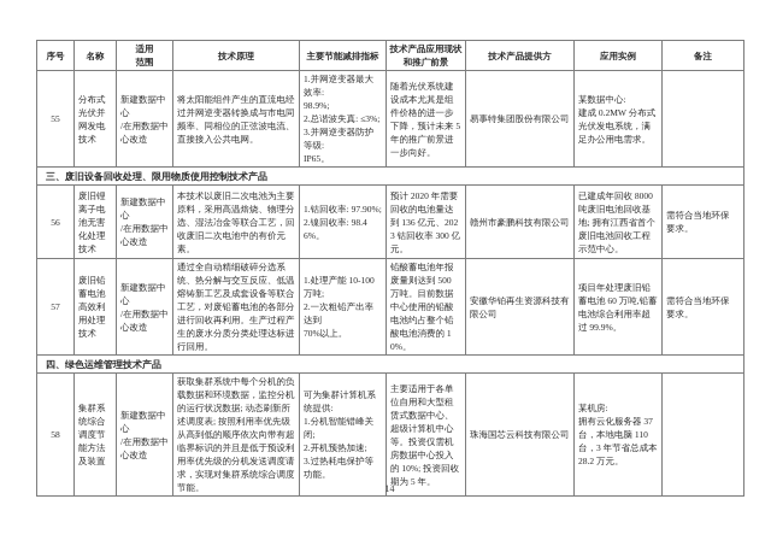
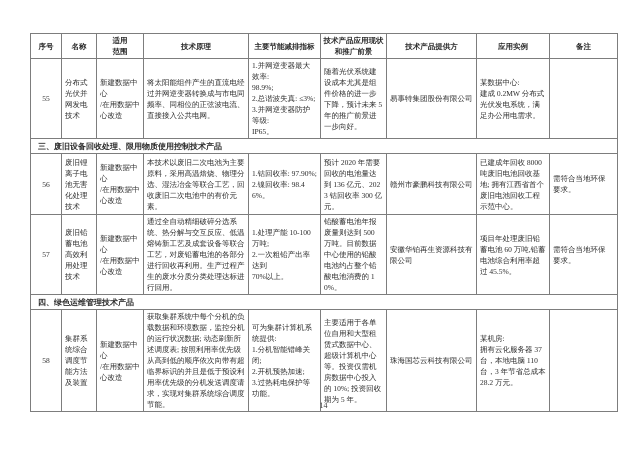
  序号	名称	适用 范围	技术原理	主要节能减排指标	技术产品应用现状和推广前景	技术产品提供方	应用实例	备注
  55	分布式光伏并网发电技术	新建数据中心 /在用数据中心改造	将太阳能组件产生的直流电经过并网逆变器转换成与市电同频率、同相位的正弦波电流、直接接入公共电网。	1.并网逆变器最大效率: 98.9%; 2.总谐波失真: ≤3%; 3.并网逆变器防护等级: IP65。	随着光伏系统建设成本尤其是组件价格的进一步下降，预计未来 5 年的推广前景进一步向好。	易事特集团股份有限公司	某数据中心: 建成 0.2MW 分布式光伏发电系统，满足办公用电需求。
  三、废旧设备回收处理、限用物质使用控制技术产品
  56	废旧锂离子电池无害化处理技术	新建数据中心 /在用数据中心改造	本技术以废旧二次电池为主要原料，采用高温焙烧、物理分选、湿法冶金等联合工艺，回收废旧二次电池中的有价元素。	1.钴回收率: 97.90%; 2.镍回收率: 98.46%。	预计 2020 年需要回收的电池量达到 136 亿元、2023 钴回收率 300 亿元。	赣州市豪鹏科技有限公司	已建成年回收 8000 吨废旧电池回收基地; 拥有江西省首个废旧电池回收工程示范中心。	需符合当地环保 要求。
- 57	废旧铅蓄电池高效利用处理技术	新建数据中心 /在用数据中心改造	通过全自动精细破碎分选系统、热分解与交互反应、低温熔铸新工艺及成套设备等联合工艺，对废铅蓄电池的各部分进行回收再利用。生产过程产生的废水分质分类处理达标进行回用。	1.处理产能 10-100 万吨; 2.一次粗铅产出率达到 70%以上。	铅酸蓄电池年报废量则达到 500 万吨。目前数据中心使用的铅酸电池约占整个铅酸电池消费的 10%。	安徽华铂再生资源科技有限公司	项目年处理废旧铅蓄电池 60 万吨,铅蓄电池综合利用率超过 99.9%。	需符合当地环保 要求。
+ 57	废旧铅蓄电池高效利用处理技术	新建数据中心 /在用数据中心改造	通过全自动精细破碎分选系统、热分解与交互反应、低温熔铸新工艺及成套设备等联合工艺，对废铅蓄电池的各部分进行回收再利用。生产过程产生的废水分质分类处理达标进行回用。	1.处理产能 10-100 万吨; 2.一次粗铅产出率达到 70%以上。	铅酸蓄电池年报废量则达到 500 万吨。目前数据中心使用的铅酸电池约占整个铅酸电池消费的 10%。	安徽华铂再生资源科技有限公司	项目年处理废旧铅蓄电池 60 万吨,铅蓄电池综合利用率超过 45.5%。	需符合当地环保 要求。
  四、绿色运维管理技术产品
  58	集群系统综合调度节能方法及装置	新建数据中心 /在用数据中心改造	获取集群系统中每个分机的负载数据和环境数据，监控分机的运行状况数据; 动态刷新所述调度表; 按照利用率优先级从高到低的顺序依次向带有超临界标识的并且是低于预设利用率优先级的分机发送调度请求，实现对集群系统综合调度节能。	可为集群计算机系统提供: 1.分机智能错峰关闭; 2.开机预热加速; 3.过热耗电保护等功能。	主要适用于各单位自用和大型租赁式数据中心、超级计算机中心等。投资仅需机房数据中心投入的 10%; 投资回收期为 5 年。	珠海国芯云科技有限公司	某机房: 拥有云化服务器 37 台，本地电脑 110 台，3 年节省总成本 28.2 万元。
  14
